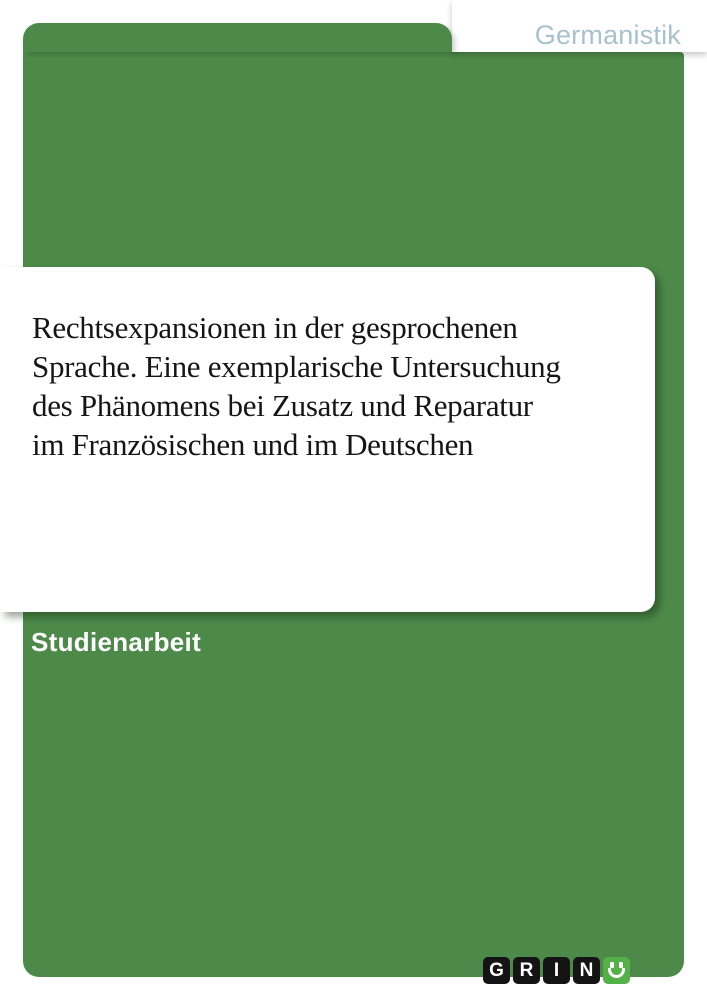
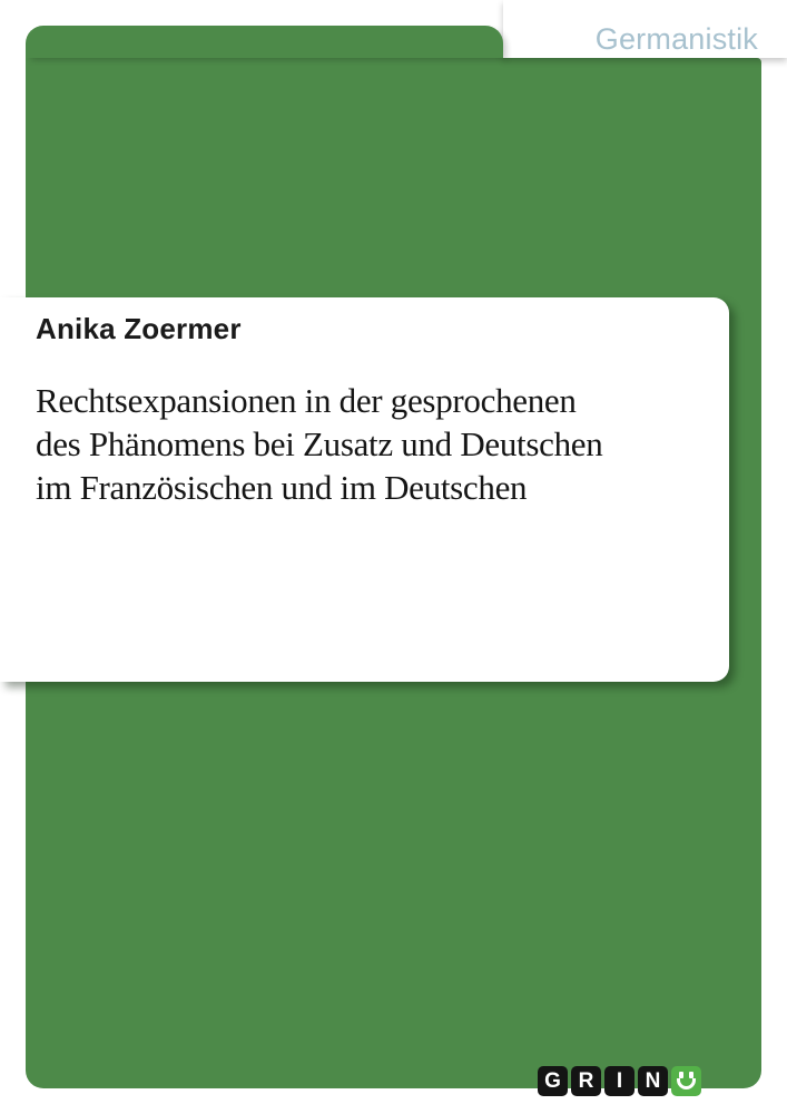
  Germanistik
+ Anika Zoermer
  Rechtsexpansionen in der gesprochenen
- Sprache. Eine exemplarische Untersuchung
- des Phänomens bei Zusatz und Reparatur
+ des Phänomens bei Zusatz und Deutschen
  im Französischen und im Deutschen
- Studienarbeit
  G
  R
  I
  N
